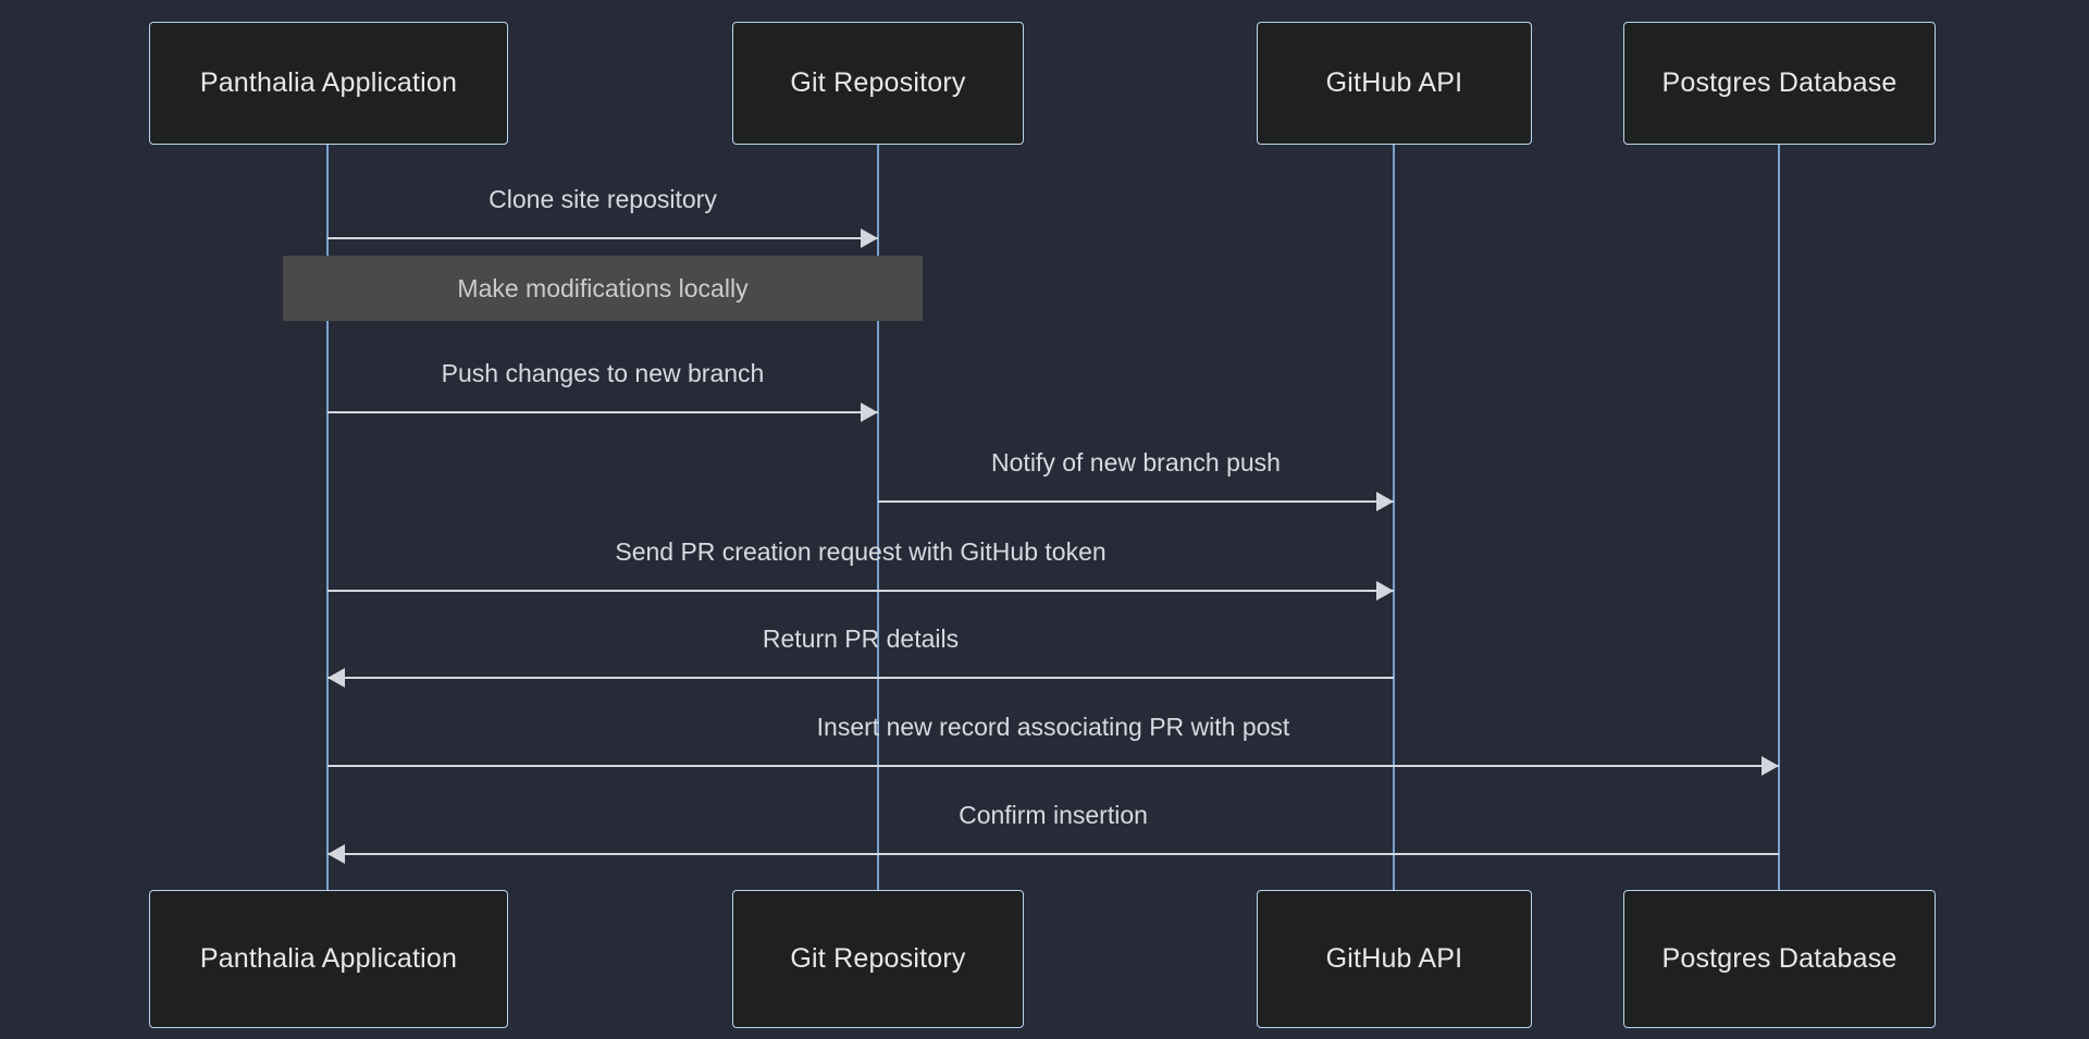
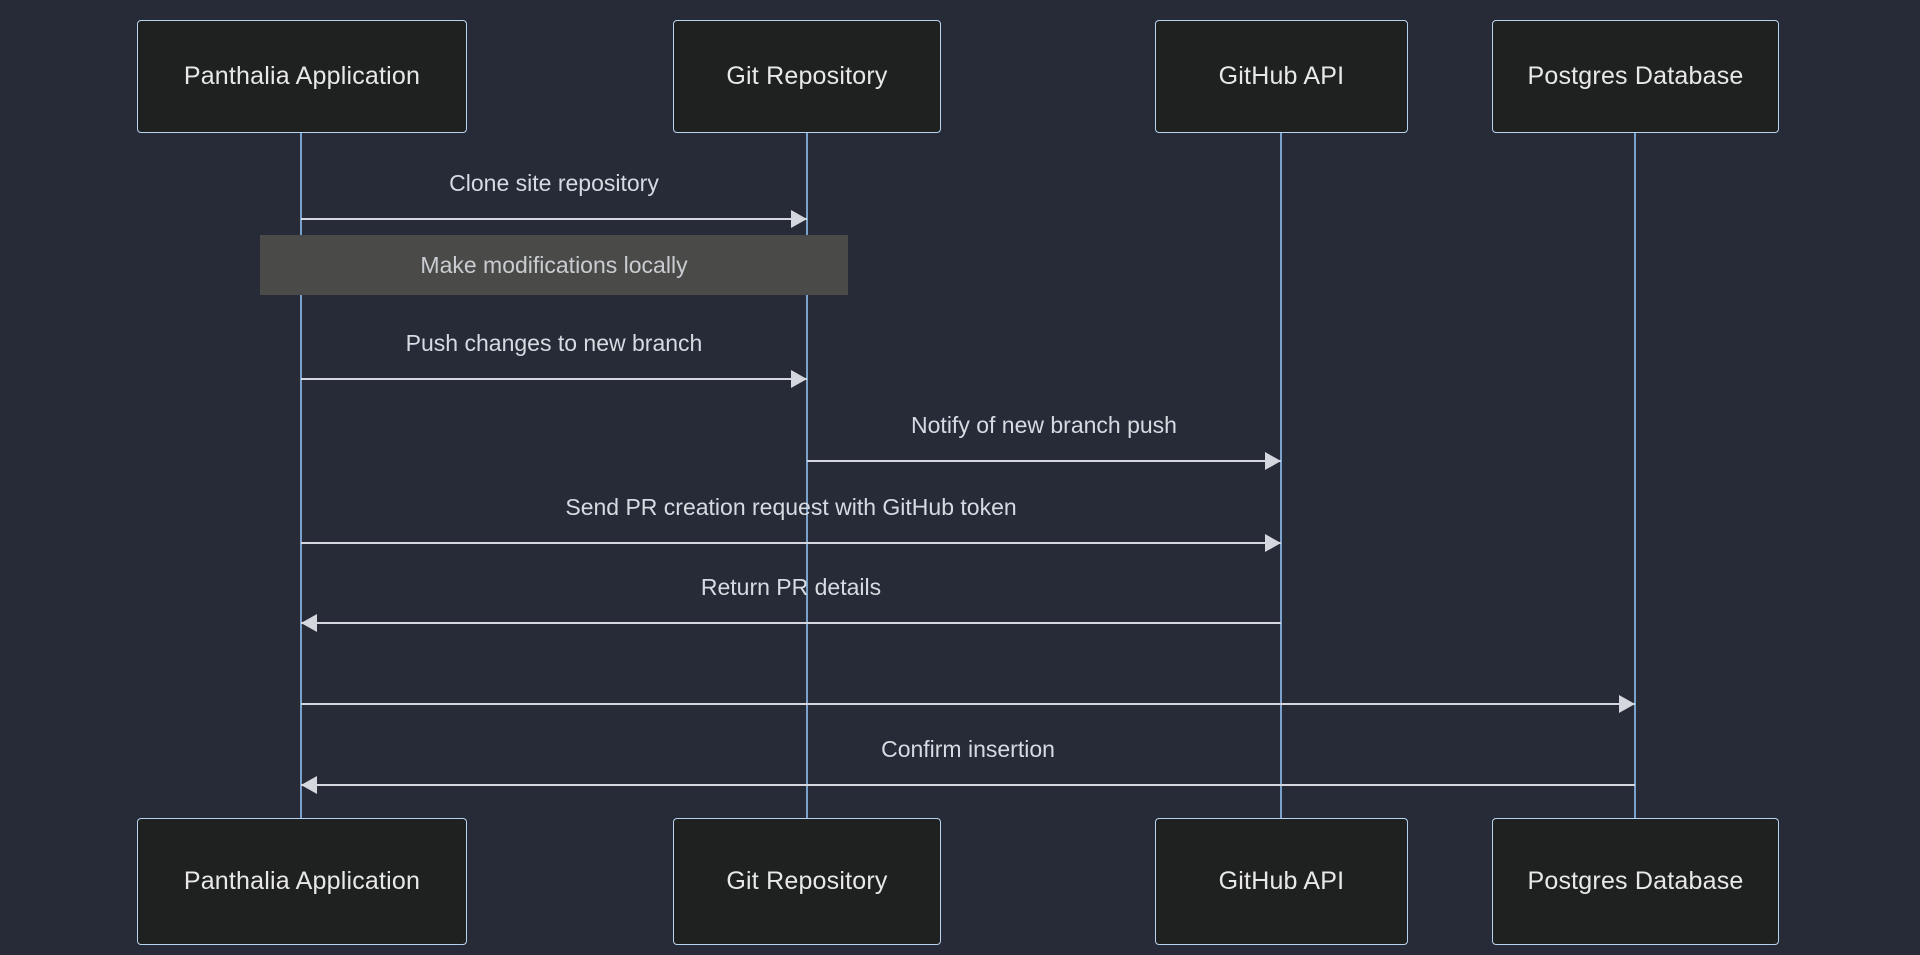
  Make modifications locally
  Clone site repository
  Push changes to new branch
  Notify of new branch push
  Send PR creation request with GitHub token
  Return PR details
- Insert new record associating PR with post
  Confirm insertion
  Panthalia Application
  Panthalia Application
  Git Repository
  Git Repository
  GitHub API
  GitHub API
  Postgres Database
  Postgres Database
